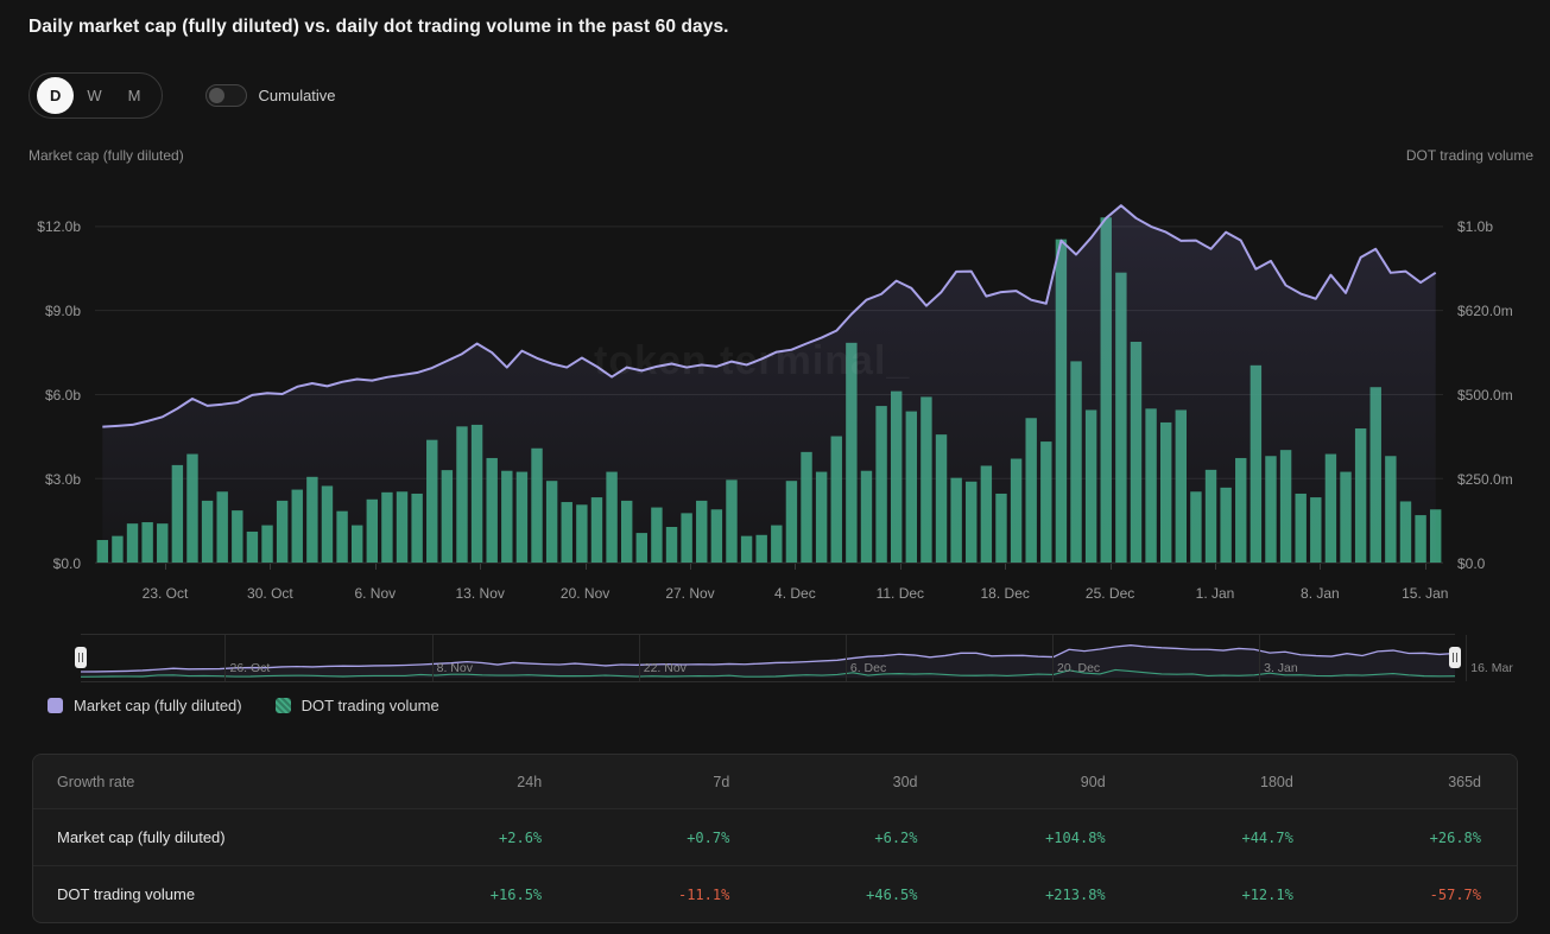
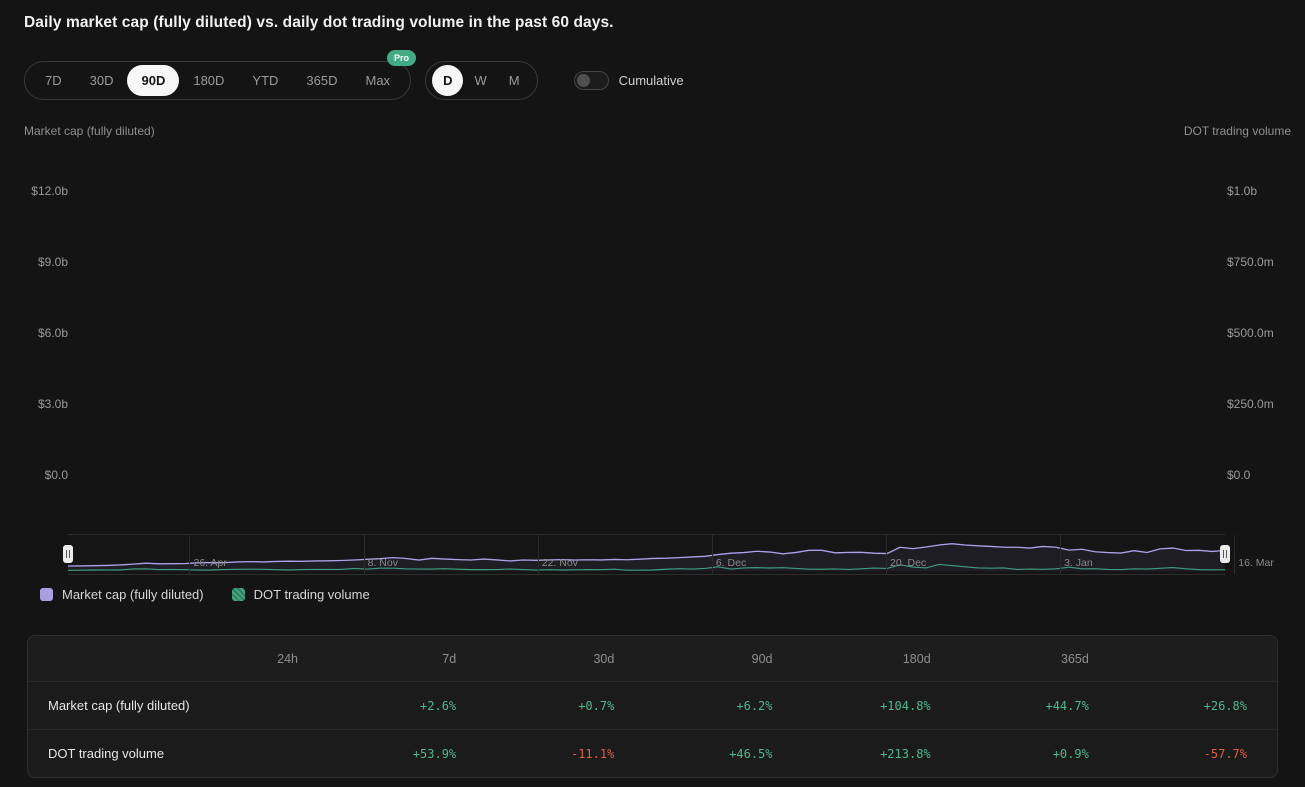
  Daily market cap (fully diluted) vs. daily dot trading volume in the past 60 days.
+ 7D
+ 30D
+ 90D
+ 180D
+ YTD
+ 365D
+ Max
+ Pro
  D
  W
  M
  Cumulative
  Market cap (fully diluted)
  DOT trading volume
  $12.0b
  $9.0b
  $6.0b
  $3.0b
  $0.0
  $1.0b
- $620.0m
+ $750.0m
  $500.0m
  $250.0m
  $0.0
- token terminal_
- 23. Oct
- 30. Oct
- 6. Nov
- 13. Nov
- 20. Nov
- 27. Nov
- 4. Dec
- 11. Dec
- 18. Dec
- 25. Dec
- 1. Jan
- 8. Jan
- 15. Jan
- 26. Oct
+ 26. Apr
  8. Nov
  22. Nov
  6. Dec
  20. Dec
  3. Jan
  16. Mar
  Market cap (fully diluted)
  DOT trading volume
- Growth rate
  24h
  7d
  30d
  90d
  180d
  365d
  Market cap (fully diluted)
  +2.6%
  +0.7%
  +6.2%
  +104.8%
  +44.7%
  +26.8%
  DOT trading volume
- +16.5%
+ +53.9%
  -11.1%
  +46.5%
  +213.8%
- +12.1%
+ +0.9%
  -57.7%
